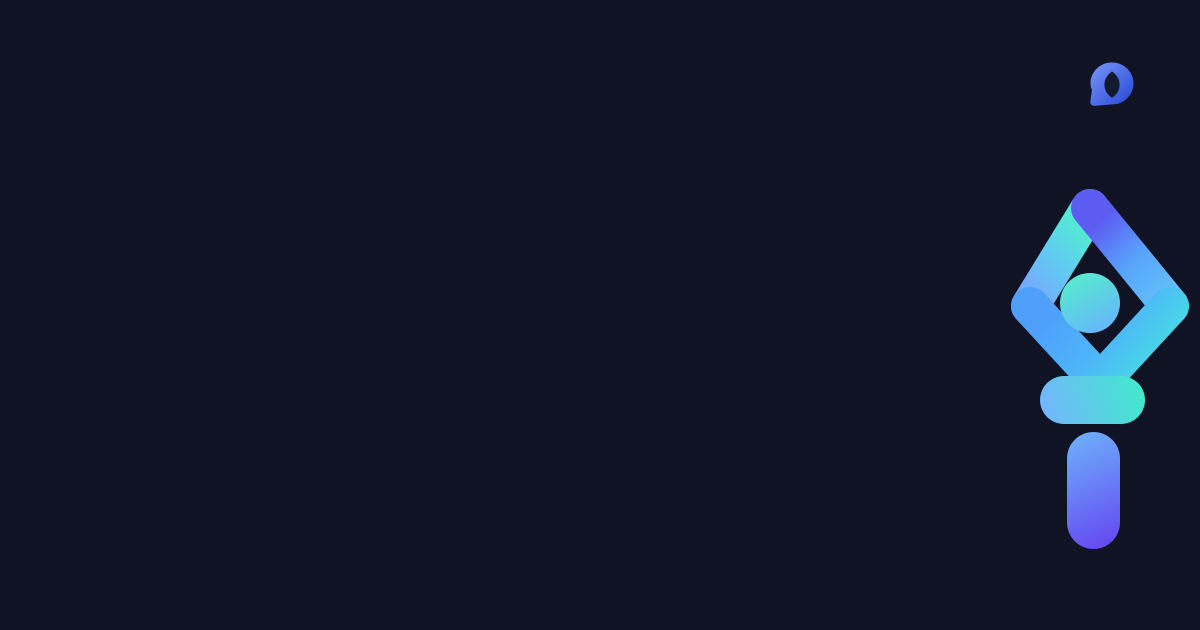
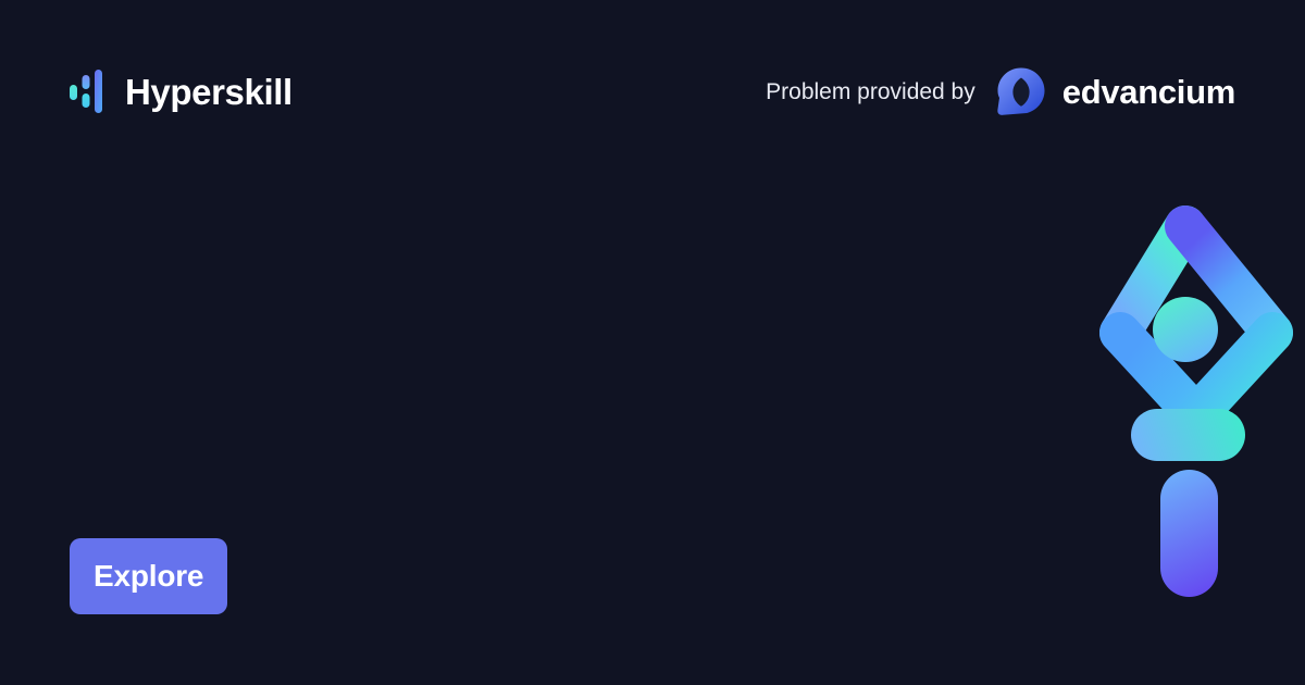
+ Hyperskill
+ Problem provided by
+ edvancium
+ Explore
